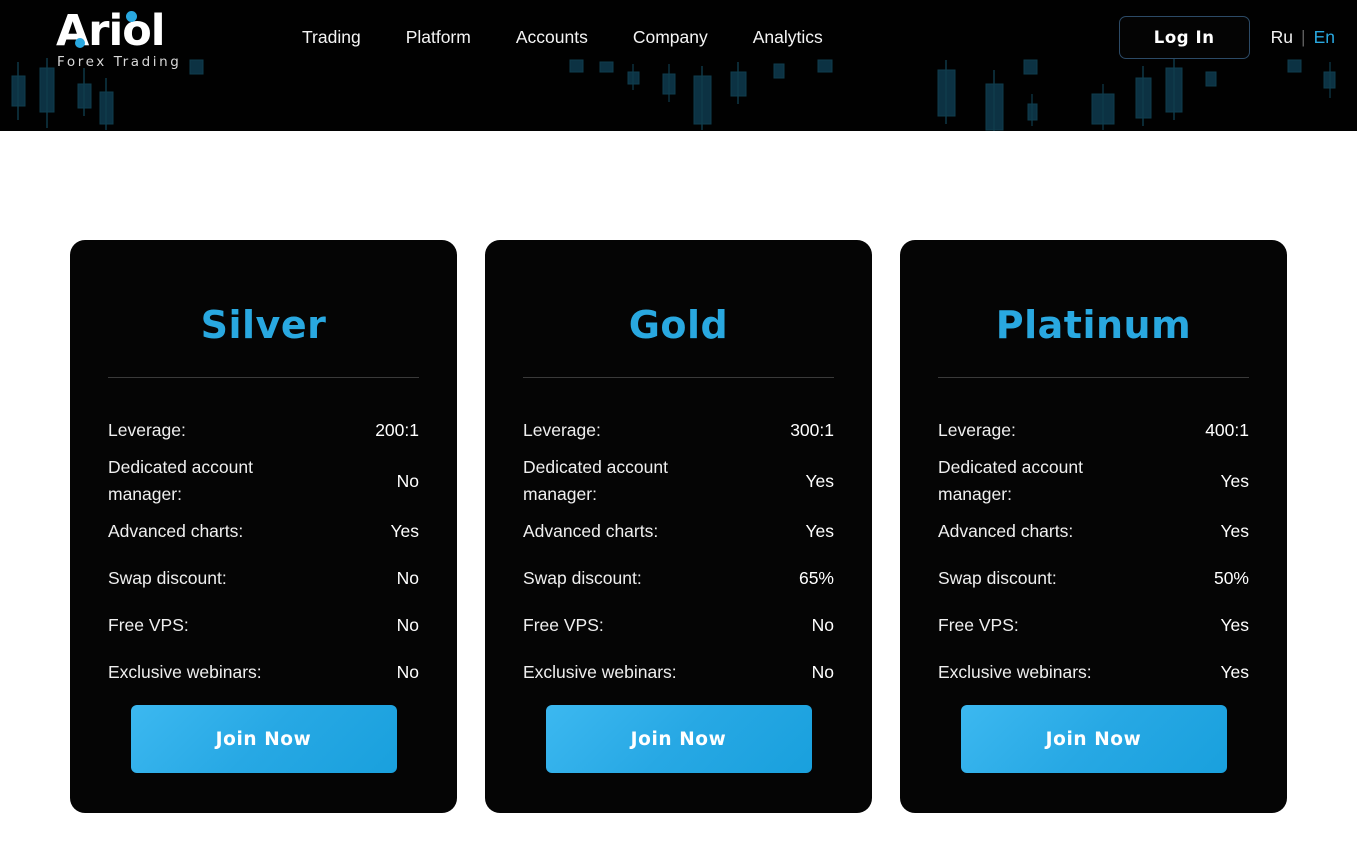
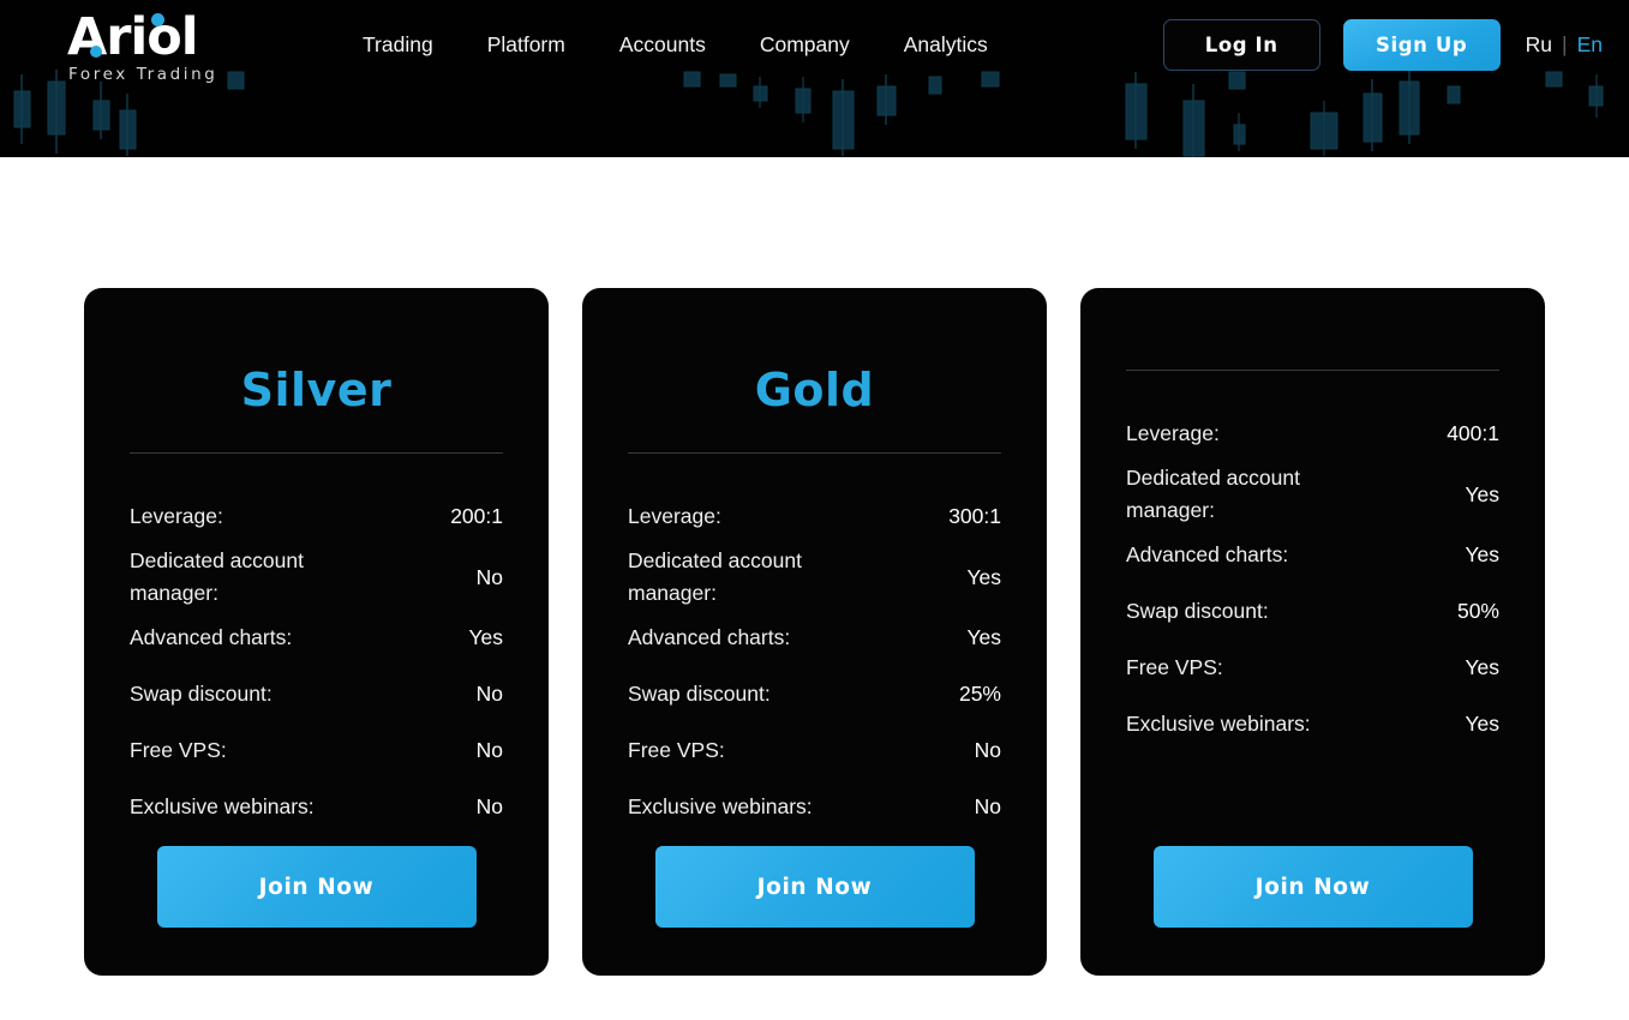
  Ariol
  Forex Trading
  Trading
  Platform
  Accounts
  Company
  Analytics
  Log In
+ Sign Up
  Ru
  |
  En
  Silver
  Leverage:
  200:1
  Dedicated account manager:
  No
  Advanced charts:
  Yes
  Swap discount:
  No
  Free VPS:
  No
  Exclusive webinars:
  No
  Join Now
  Gold
  Leverage:
  300:1
  Dedicated account manager:
  Yes
  Advanced charts:
  Yes
  Swap discount:
- 65%
+ 25%
  Free VPS:
  No
  Exclusive webinars:
  No
  Join Now
- Platinum
  Leverage:
  400:1
  Dedicated account manager:
  Yes
  Advanced charts:
  Yes
  Swap discount:
  50%
  Free VPS:
  Yes
  Exclusive webinars:
  Yes
  Join Now
